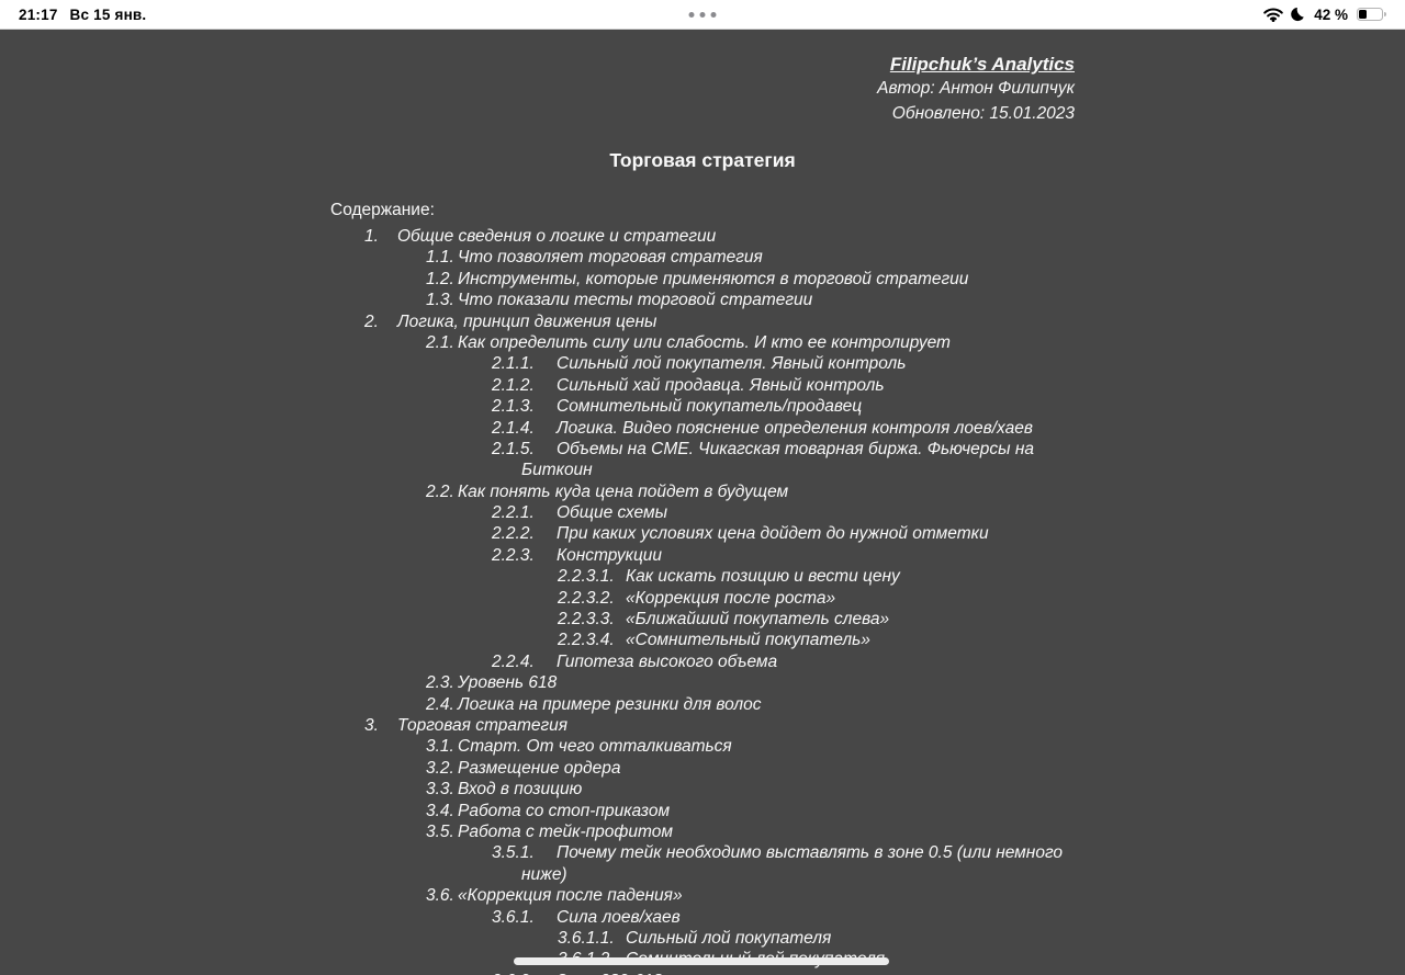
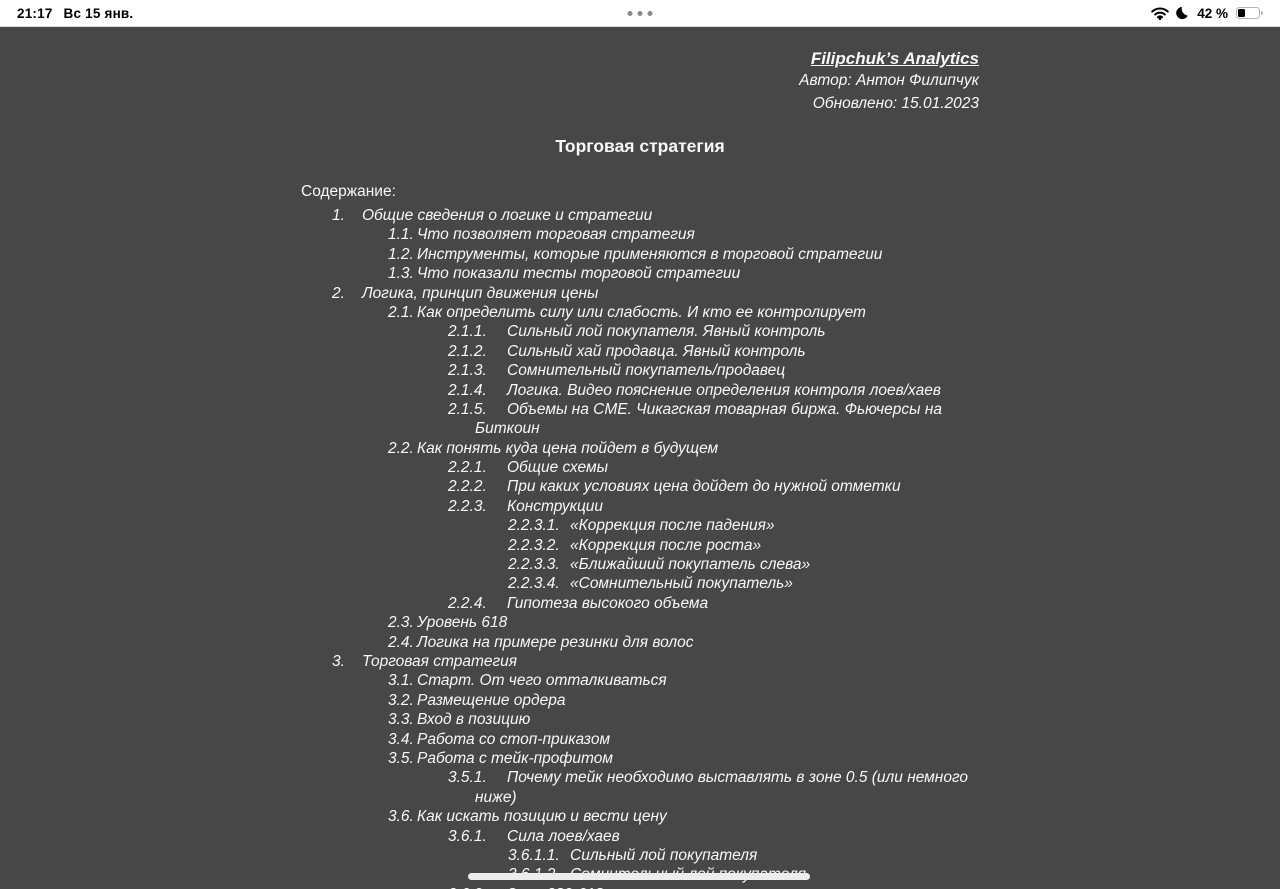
  21:17
  Вс 15 янв.
  42 %
  Filipchuk’s Analytics
  Автор: Антон Филипчук
  Обновлено: 15.01.2023
  Торговая стратегия
  Содержание:
  1.
  Общие сведения о логике и стратегии
  1.1.
  Что позволяет торговая стратегия
  1.2.
  Инструменты, которые применяются в торговой стратегии
  1.3.
  Что показали тесты торговой стратегии
  2.
  Логика, принцип движения цены
  2.1.
  Как определить силу или слабость. И кто ее контролирует
  2.1.1.
  Сильный лой покупателя. Явный контроль
  2.1.2.
  Сильный хай продавца. Явный контроль
  2.1.3.
  Сомнительный покупатель/продавец
  2.1.4.
  Логика. Видео пояснение определения контроля лоев/хаев
  2.1.5.
  Объемы на CME. Чикагская товарная биржа. Фьючерсы на
  Биткоин
  2.2.
  Как понять куда цена пойдет в будущем
  2.2.1.
  Общие схемы
  2.2.2.
  При каких условиях цена дойдет до нужной отметки
  2.2.3.
  Конструкции
  2.2.3.1.
- Как искать позицию и вести цену
+ «Коррекция после падения»
  2.2.3.2.
  «Коррекция после роста»
  2.2.3.3.
  «Ближайший покупатель слева»
  2.2.3.4.
  «Сомнительный покупатель»
  2.2.4.
  Гипотеза высокого объема
  2.3.
  Уровень 618
  2.4.
  Логика на примере резинки для волос
  3.
  Торговая стратегия
  3.1.
  Старт. От чего отталкиваться
  3.2.
  Размещение ордера
  3.3.
  Вход в позицию
  3.4.
  Работа со стоп-приказом
  3.5.
  Работа с тейк-профитом
  3.5.1.
  Почему тейк необходимо выставлять в зоне 0.5 (или немного
  ниже)
  3.6.
- «Коррекция после падения»
+ Как искать позицию и вести цену
  3.6.1.
  Сила лоев/хаев
  3.6.1.1.
  Сильный лой покупателя
